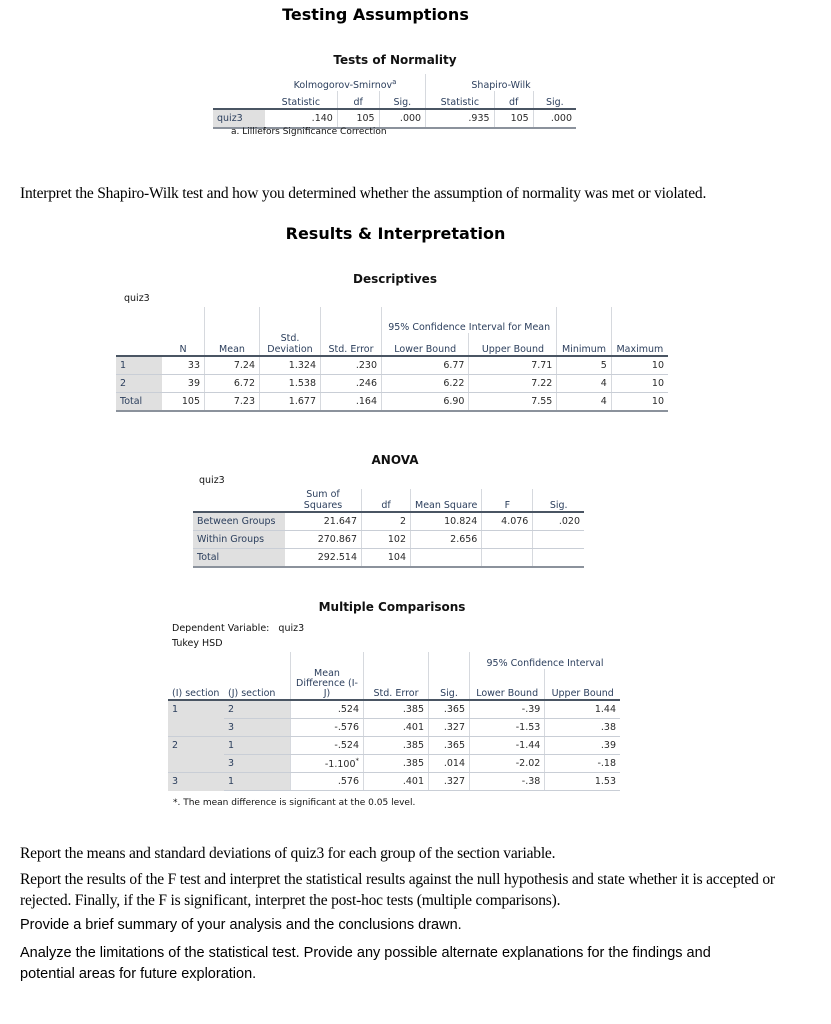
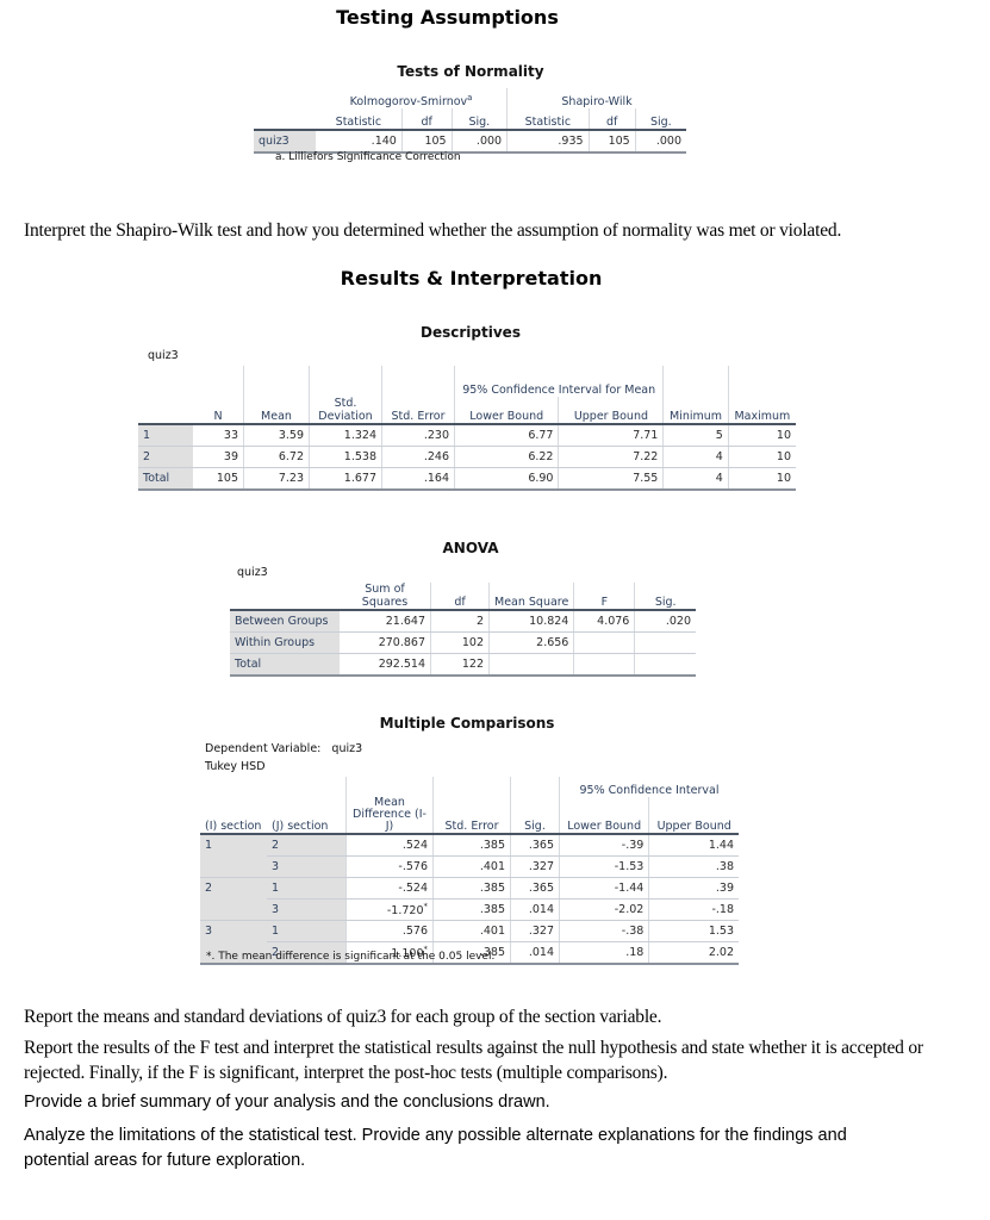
  Testing Assumptions
  Tests of Normality
  	Kolmogorov-Smirnova	Shapiro-Wilk
  	Statistic	df	Sig.	Statistic	df	Sig.
  quiz3	.140	105	.000	.935	105	.000
  a. Lilliefors Significance Correction
  Interpret the Shapiro-Wilk test and how you determined whether the assumption of normality was met or violated.
  Results & Interpretation
  Descriptives
  quiz3
  					95% Confidence Interval for Mean
  	N	Mean	Std. Deviation	Std. Error	Lower Bound	Upper Bound	Minimum	Maximum
- 1	33	7.24	1.324	.230	6.77	7.71	5	10
+ 1	33	3.59	1.324	.230	6.77	7.71	5	10
  2	39	6.72	1.538	.246	6.22	7.22	4	10
  Total	105	7.23	1.677	.164	6.90	7.55	4	10
  ANOVA
  quiz3
  	Sum of Squares	df	Mean Square	F	Sig.
  Between Groups	21.647	2	10.824	4.076	.020
  Within Groups	270.867	102	2.656
- Total	292.514	104
+ Total	292.514	122
  Multiple Comparisons
  Dependent Variable: quiz3
  Tukey HSD
  					95% Confidence Interval
  (I) section	(J) section	Mean Difference (I-J)	Std. Error	Sig.	Lower Bound	Upper Bound
  1	2	.524	.385	.365	-.39	1.44
  	3	-.576	.401	.327	-1.53	.38
  2	1	-.524	.385	.365	-1.44	.39
- 	3	-1.100*	.385	.014	-2.02	-.18
+ 	3	-1.720*	.385	.014	-2.02	-.18
  3	1	.576	.401	.327	-.38	1.53
+ 	2	1.100*	.385	.014	.18	2.02
  *. The mean difference is significant at the 0.05 level.
  Report the means and standard deviations of quiz3 for each group of the section variable.
  Report the results of the F test and interpret the statistical results against the null hypothesis and state whether it is accepted or rejected. Finally, if the F is significant, interpret the post-hoc tests (multiple comparisons).
  Provide a brief summary of your analysis and the conclusions drawn.
  Analyze the limitations of the statistical test. Provide any possible alternate explanations for the findings and potential areas for future exploration.
